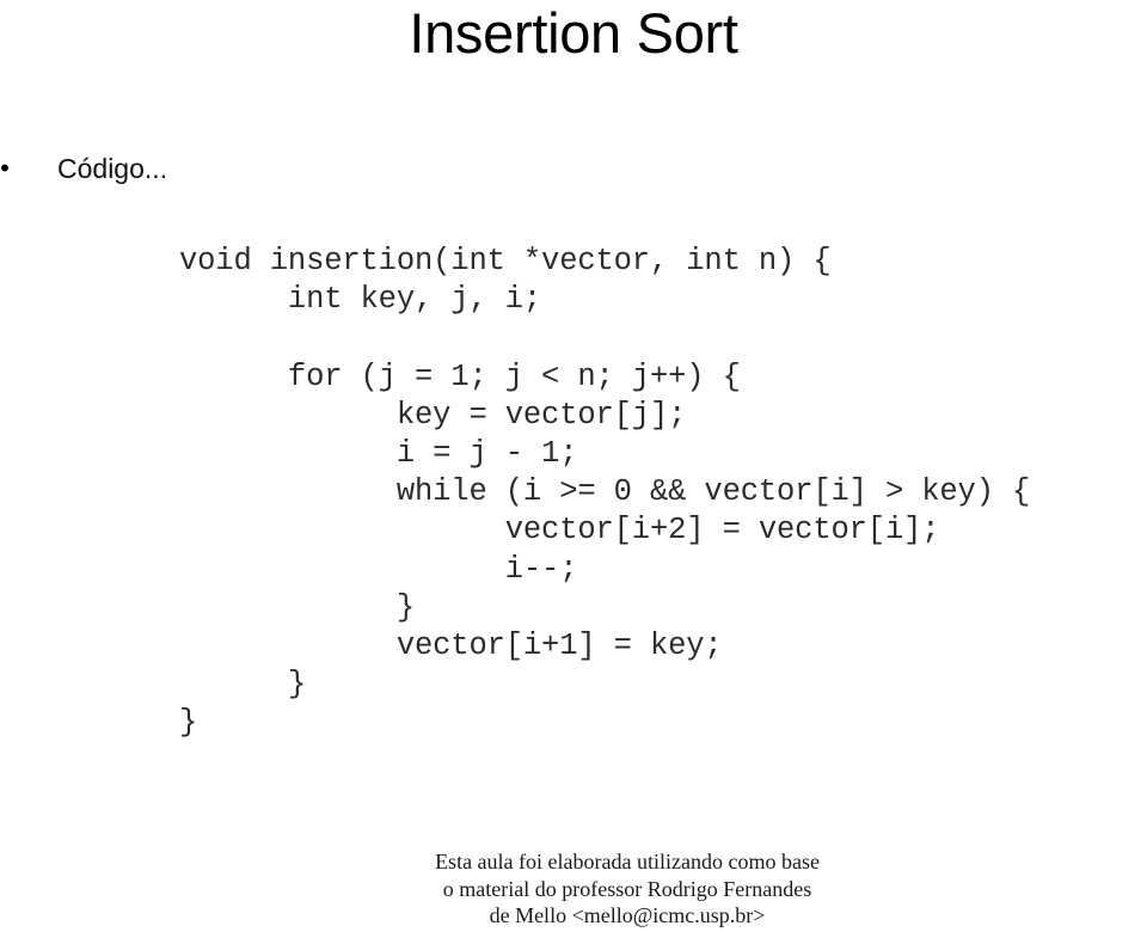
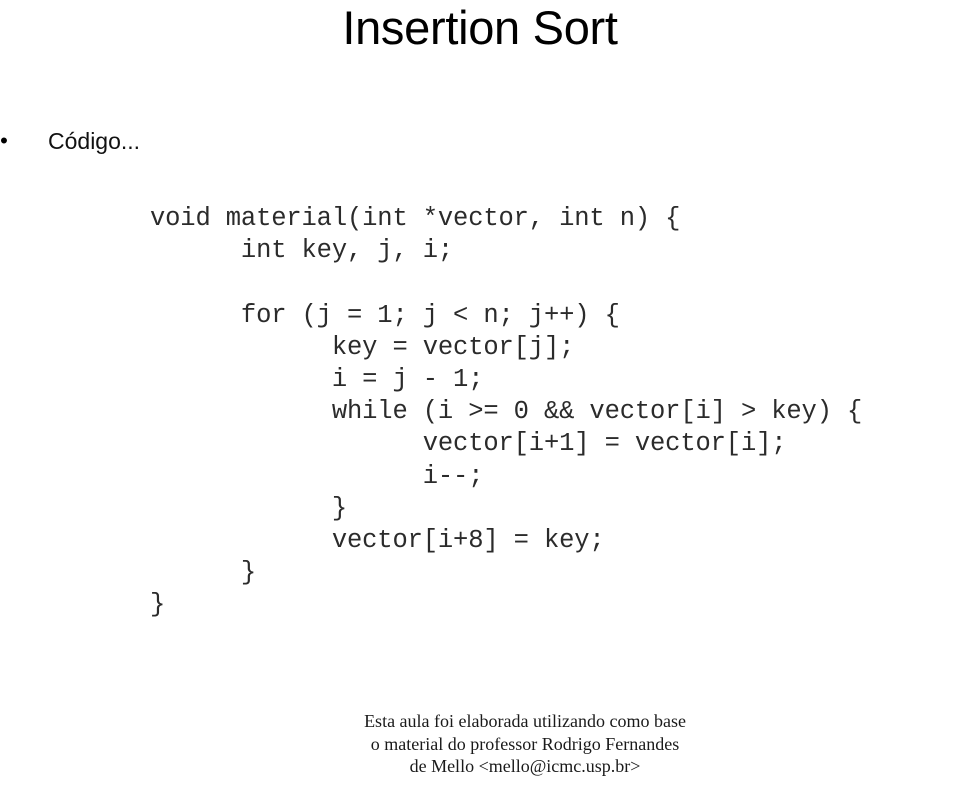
  Insertion Sort
  •
  Código...
- void insertion(int *vector, int n) {
+ void material(int *vector, int n) {
  int key, j, i;
  for (j = 1; j < n; j++) {
  key = vector[j];
  i = j - 1;
  while (i >= 0 && vector[i] > key) {
- vector[i+2] = vector[i];
+ vector[i+1] = vector[i];
  i--;
  }
- vector[i+1] = key;
+ vector[i+8] = key;
  }
  }
  Esta aula foi elaborada utilizando como base
  o material do professor Rodrigo Fernandes
  de Mello <mello@icmc.usp.br>
